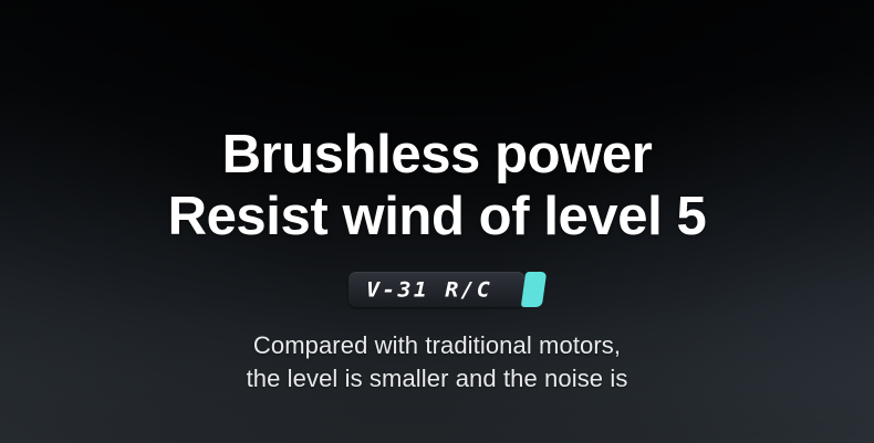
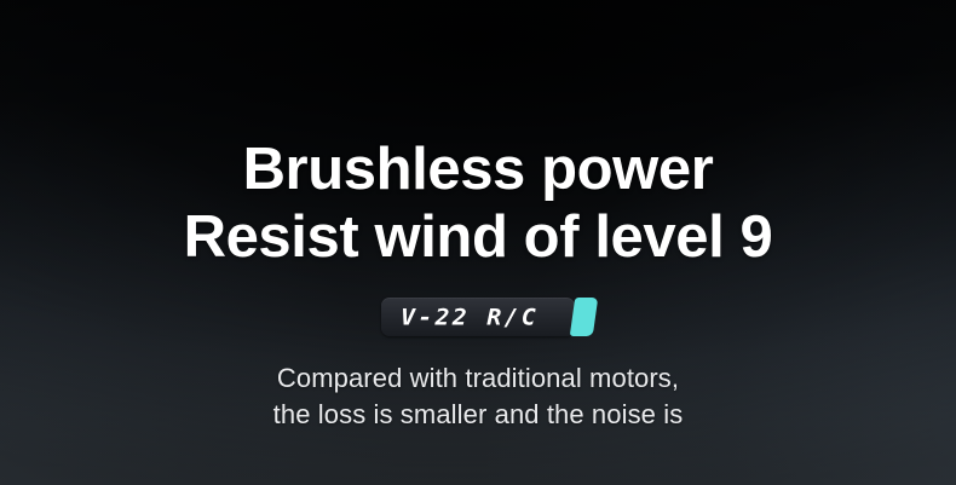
  Brushless power
- Resist wind of level 5
+ Resist wind of level 9
- V-31 R/C
+ V-22 R/C
  Compared with traditional motors,
- the level is smaller and the noise is
+ the loss is smaller and the noise is
